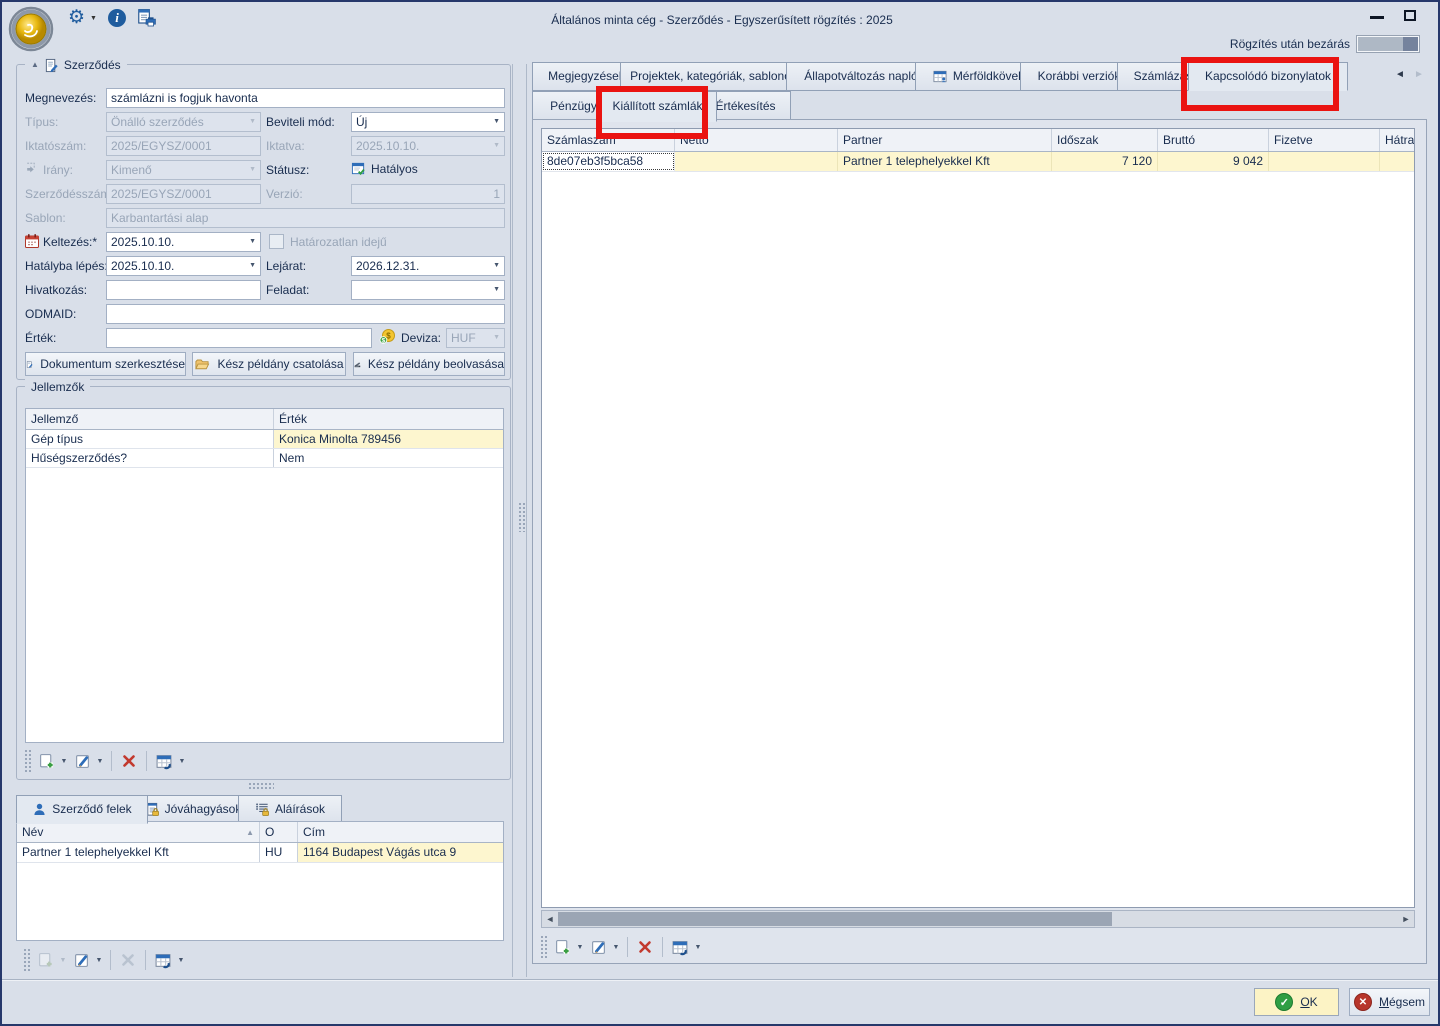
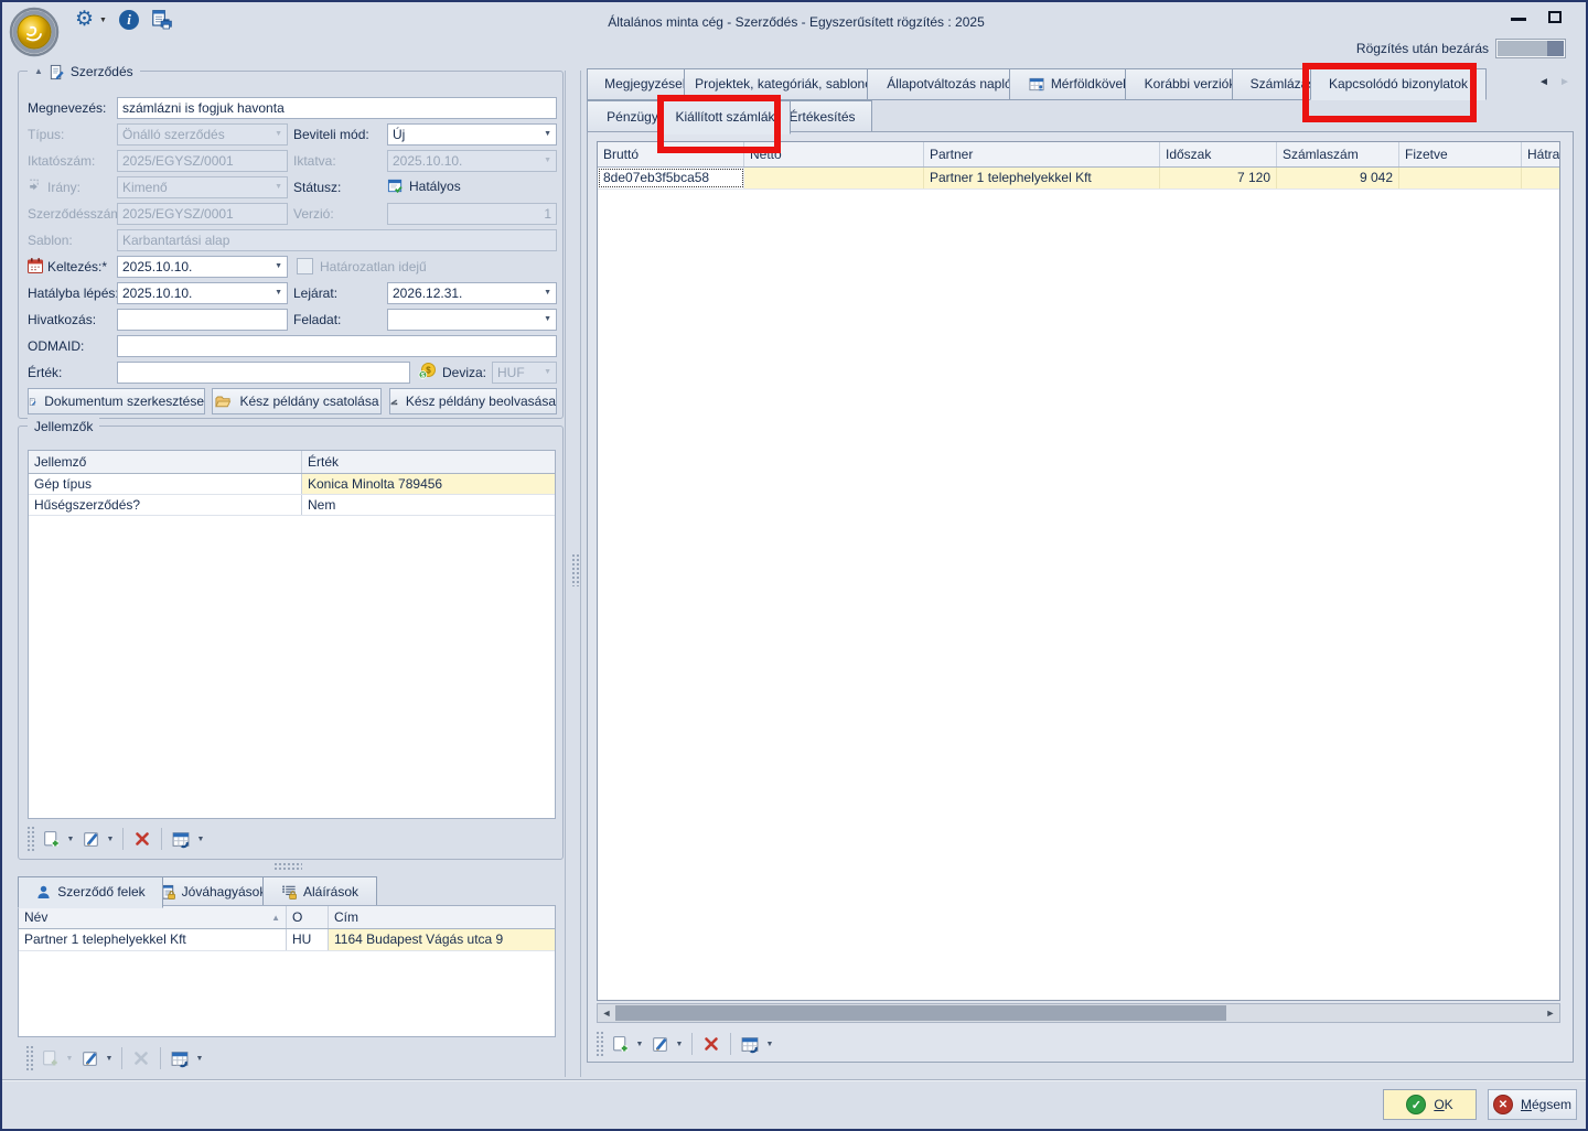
  ⚙
  i
  Általános minta cég - Szerződés - Egyszerűsített rögzítés : 2025
  Rögzítés után bezárás
  ▲
  Szerződés
  Megnevezés:
  számlázni is fogjuk havonta
  Típus:
  Önálló szerződés
  Beviteli mód:
  Új
  Iktatószám:
  2025/EGYSZ/0001
  Iktatva:
  2025.10.10.
  Irány:
  Kimenő
  Státusz:
  Hatályos
  Szerződésszá
  2025/EGYSZ/0001
  Verzió:
  1
  Sablon:
  Karbantartási alap
  Keltezés:*
  2025.10.10.
  Határozatlan idejű
  Hatályba lépés
  2025.10.10.
  Lejárat:
  2026.12.31.
  Hivatkozás:
  Feladat:
  ODMAID:
  Érték:
  $
  Deviza:
  HUF
  Dokumentum szerkesztése
  Kész példány csatolása
  Kész példány beolvasása
  Jellemzők
  Jellemző
  Érték
  Gép típus
  Konica Minolta 789456
  Hűségszerződés?
  Nem
  Szerződő felek
  Jóváhagyáso
  Aláírások
  Név
  ▲
  O
  Cím
  Partner 1 telephelyekkel Kft
  HU
  1164 Budapest Vágás utca 9
  Megjegyzése
  Projektek, kategóriák, sablon
  Állapotváltozás napl
  Mérföldköve
  Korábbi verzió
  Számlázá
  Kapcsolódó bizonylatok
  ◄
  ►
  Pénzügy
  Kiállított számlák
  Értékesítés
- Számlaszám
+ Bruttó
  Nettó
  Partner
  Időszak
- Bruttó
+ Számlaszám
  Fizetve
  8de07eb3f5bca58
  Partner 1 telephelyekkel Kft
  7 120
  9 042
  ◄
  ►
  ✓
  OK
  ✕
  Mégsem
